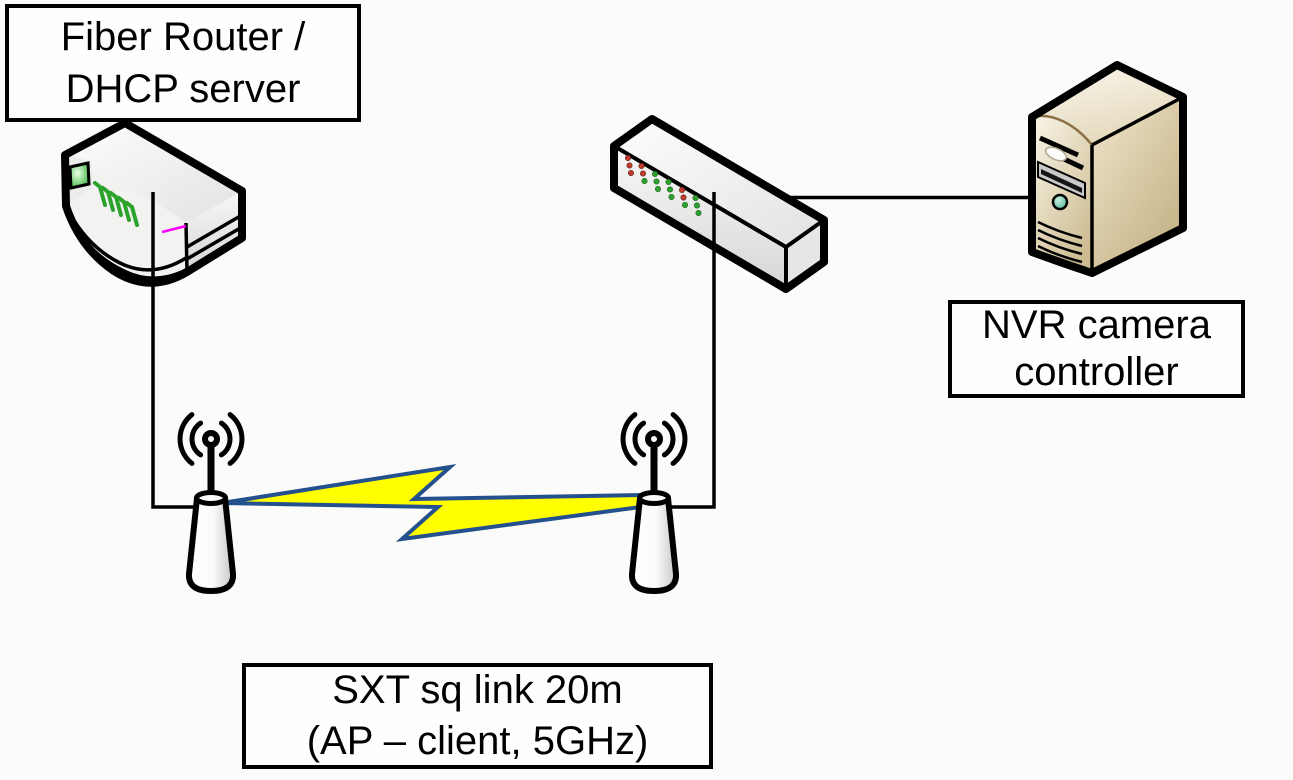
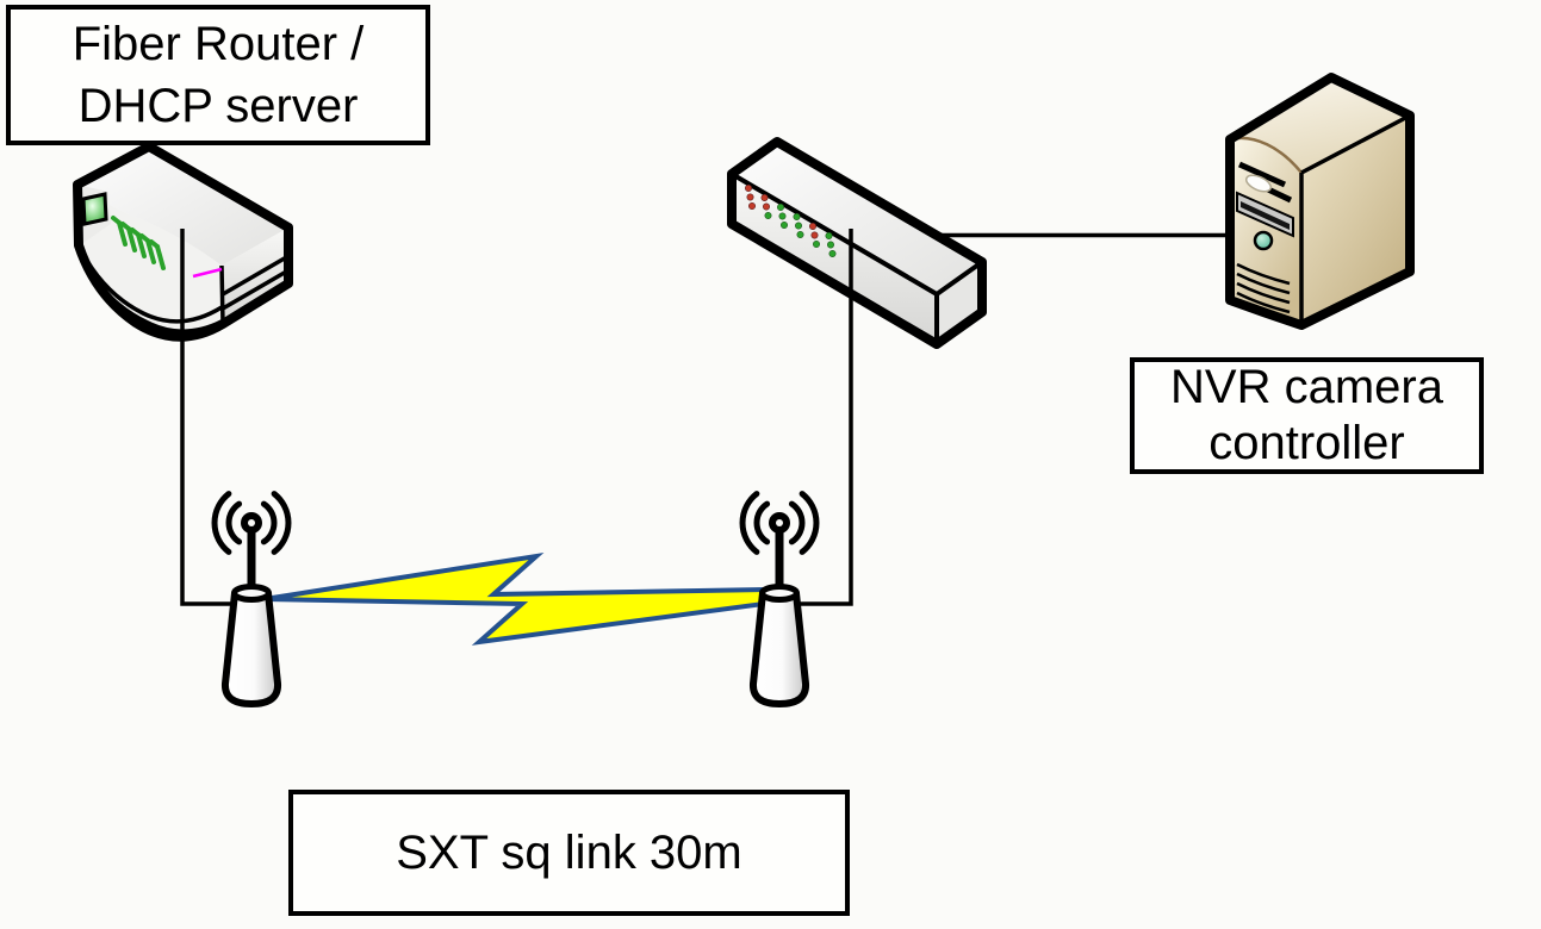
  Fiber Router /
  DHCP server
  NVR camera
  controller
- SXT sq link 20m
+ SXT sq link 30m
- (AP – client, 5GHz)
